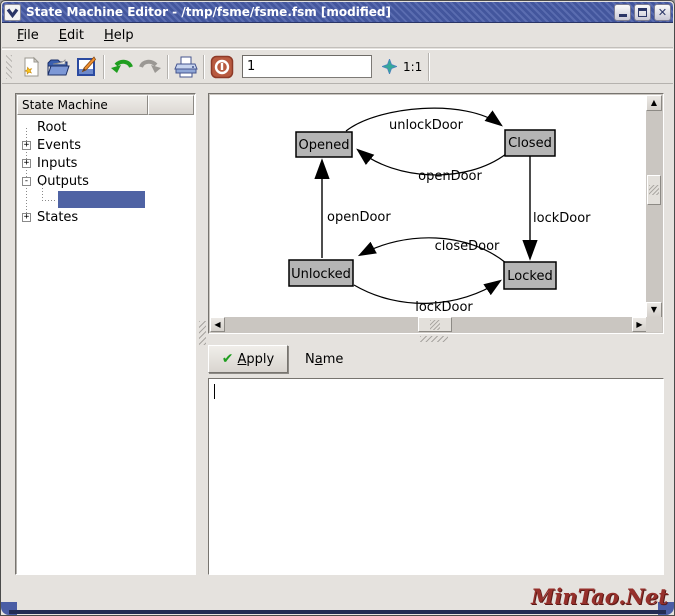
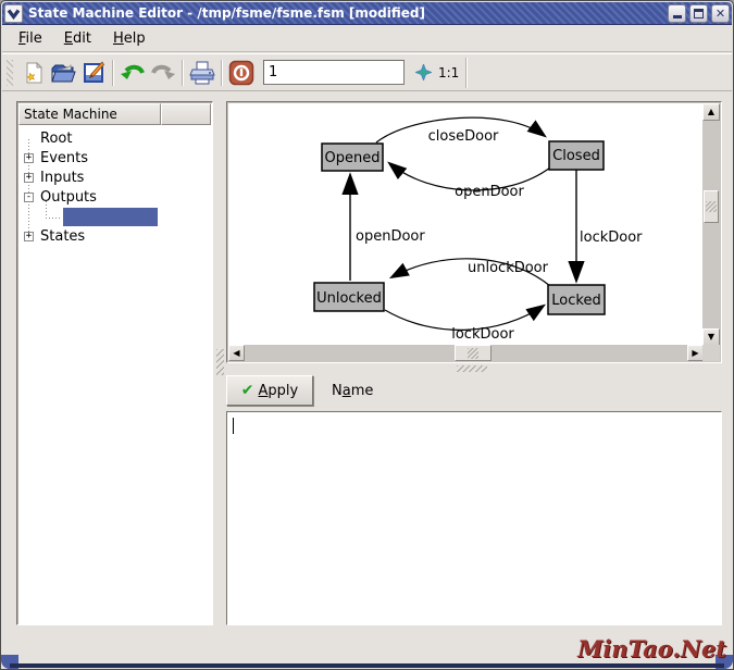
  State Machine Editor - /tmp/fsme/fsme.fsm [modified]
  ✕
  File
  Edit
  Help
  1
  1:1
  State Machine
  Root
  +
  Events
  +
  Inputs
  -
  Outputs
  +
  States
- unlockDoor
+ closeDoor
  openDoor
  openDoor
  lockDoor
- closeDoor
+ unlockDoor
  lockDoor
  Opened
  Closed
  Unlocked
  Locked
  ▲
  ▼
  ◀
  ▶
  ✔
  Apply
  Name
  MinTao.Net
